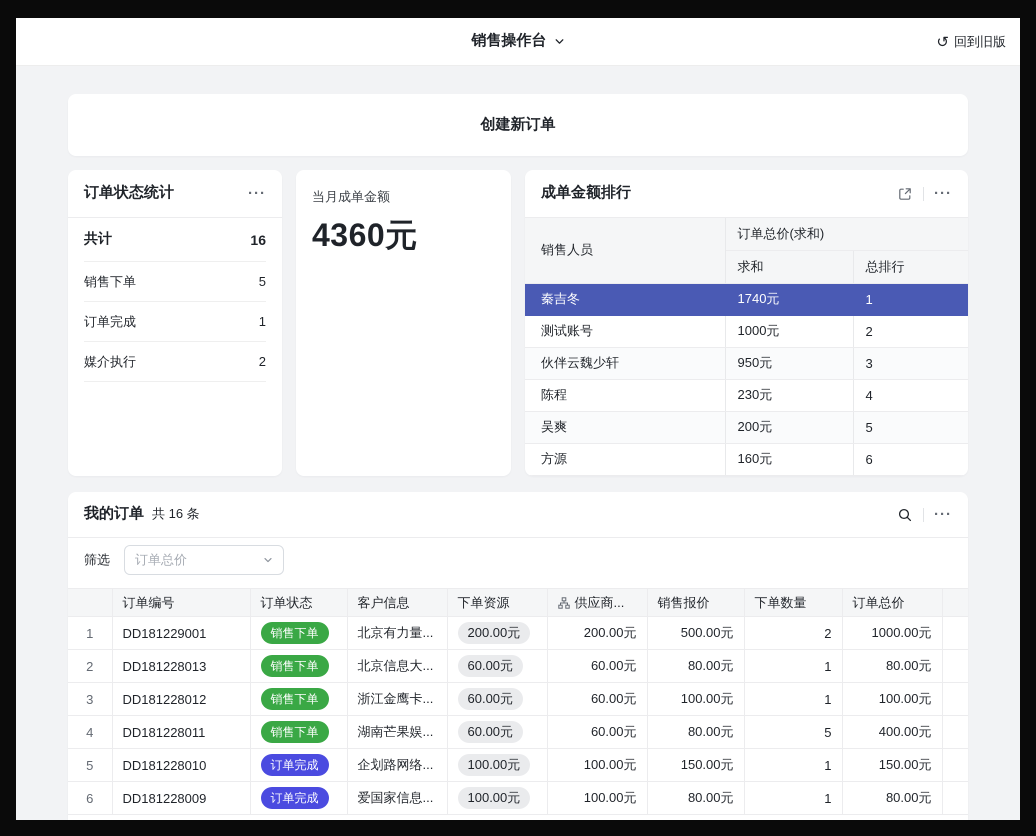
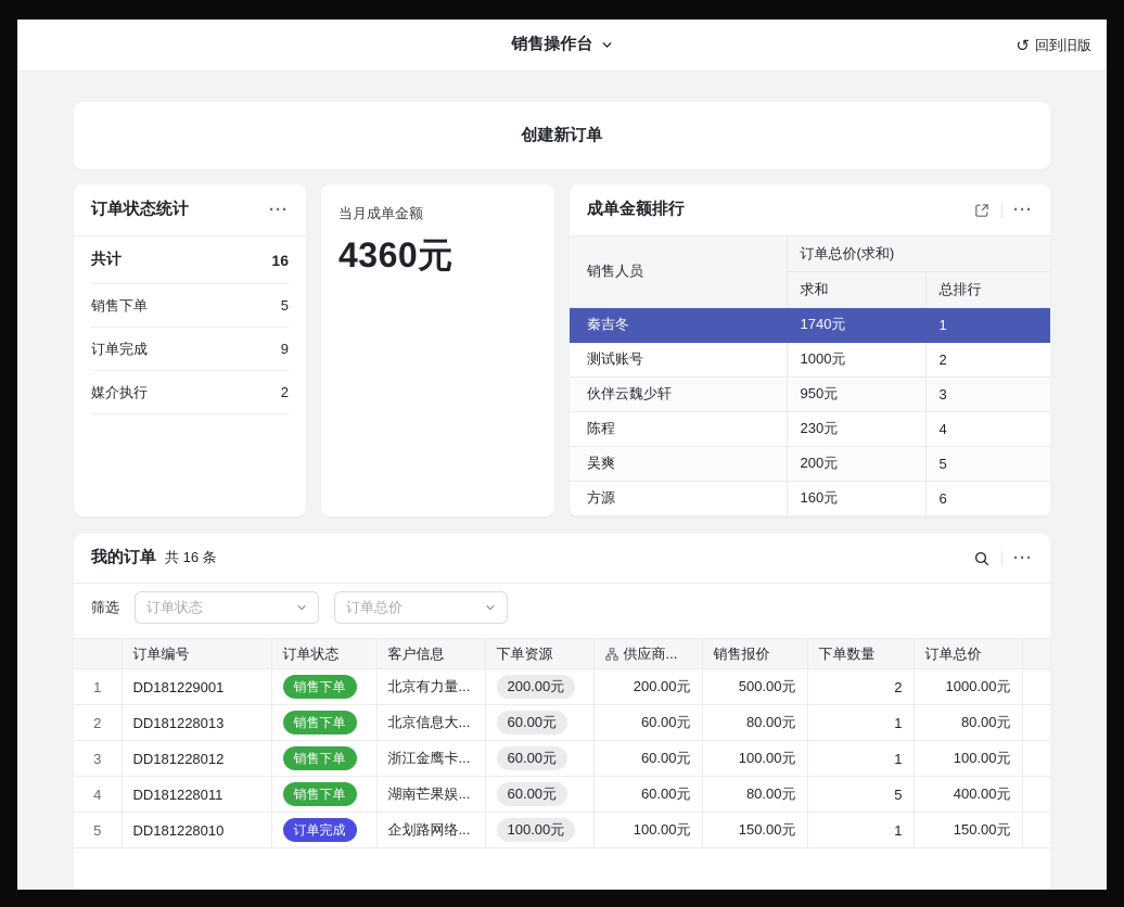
  销售操作台
  ↺
  回到旧版
  创建新订单
  订单状态统计
  ···
  共计
  16
  销售下单
  5
  订单完成
- 1
+ 9
  媒介执行
  2
  当月成单金额
  4360元
  成单金额排行
  ···
  销售人员	订单总价(求和)
  求和	总排行
  秦吉冬	1740元	1
  测试账号	1000元	2
  伙伴云魏少轩	950元	3
  陈程	230元	4
  吴爽	200元	5
  方源	160元	6
  我的订单
  共 16 条
  ···
  筛选
+ 订单状态
  订单总价
  	订单编号	订单状态	客户信息	下单资源	供应商...	销售报价	下单数量	订单总价
  1	DD181229001	销售下单	北京有力量...	200.00元	200.00元	500.00元	2	1000.00元
  2	DD181228013	销售下单	北京信息大...	60.00元	60.00元	80.00元	1	80.00元
  3	DD181228012	销售下单	浙江金鹰卡...	60.00元	60.00元	100.00元	1	100.00元
  4	DD181228011	销售下单	湖南芒果娱...	60.00元	60.00元	80.00元	5	400.00元
  5	DD181228010	订单完成	企划路网络...	100.00元	100.00元	150.00元	1	150.00元
- 6	DD181228009	订单完成	爱国家信息...	100.00元	100.00元	80.00元	1	80.00元
